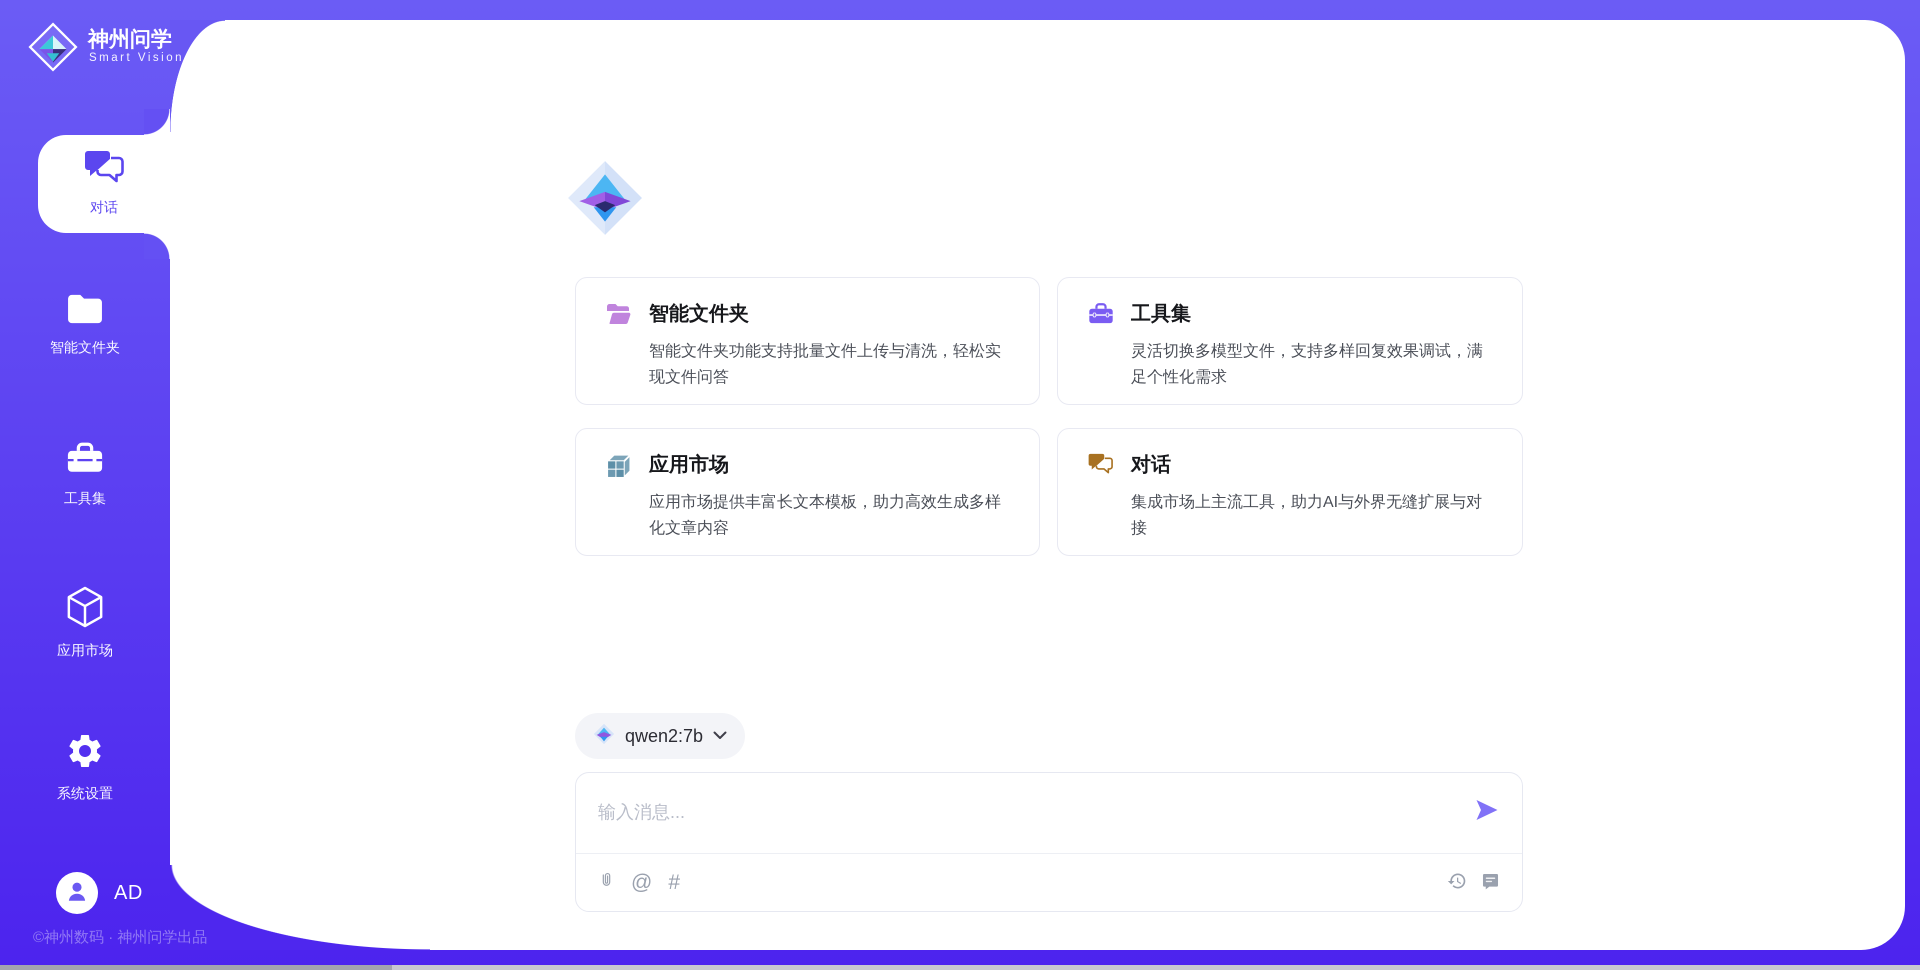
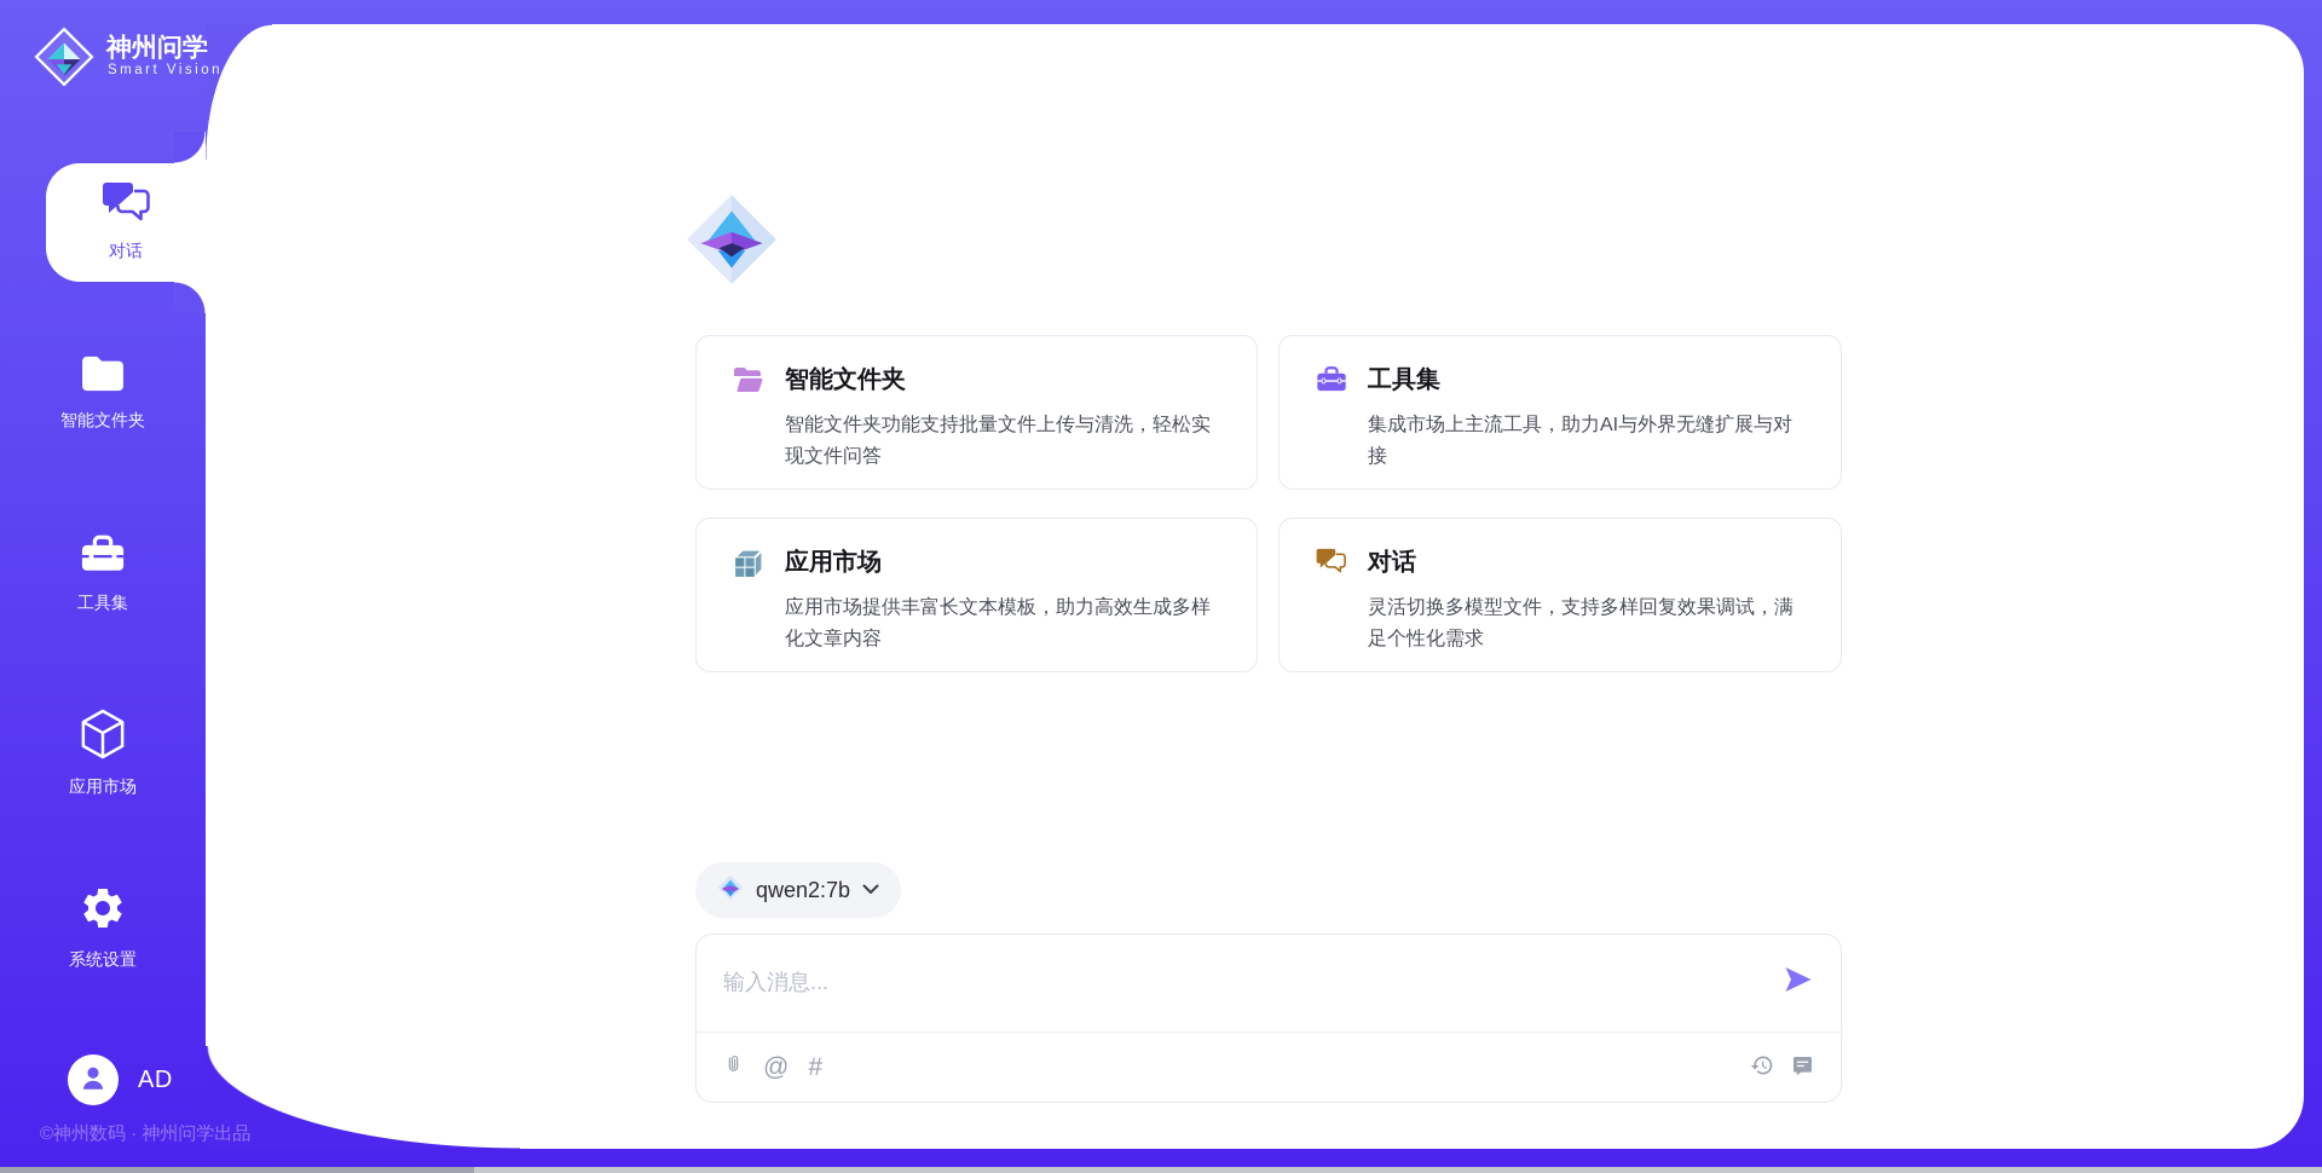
  智能文件夹
  智能文件夹功能支持批量文件上传与清洗，轻松实现文件问答
  工具集
- 灵活切换多模型文件，支持多样回复效果调试，满足个性化需求
+ 集成市场上主流工具，助力AI与外界无缝扩展与对接
  应用市场
  应用市场提供丰富长文本模板，助力高效生成多样化文章内容
  对话
- 集成市场上主流工具，助力AI与外界无缝扩展与对接
+ 灵活切换多模型文件，支持多样回复效果调试，满足个性化需求
  qwen2:7b
  输入消息...
  @
  #
  神州问学
  Smart Vision
  对话
  智能文件夹
  工具集
  应用市场
  系统设置
  AD
  ©神州数码 · 神州问学出品
